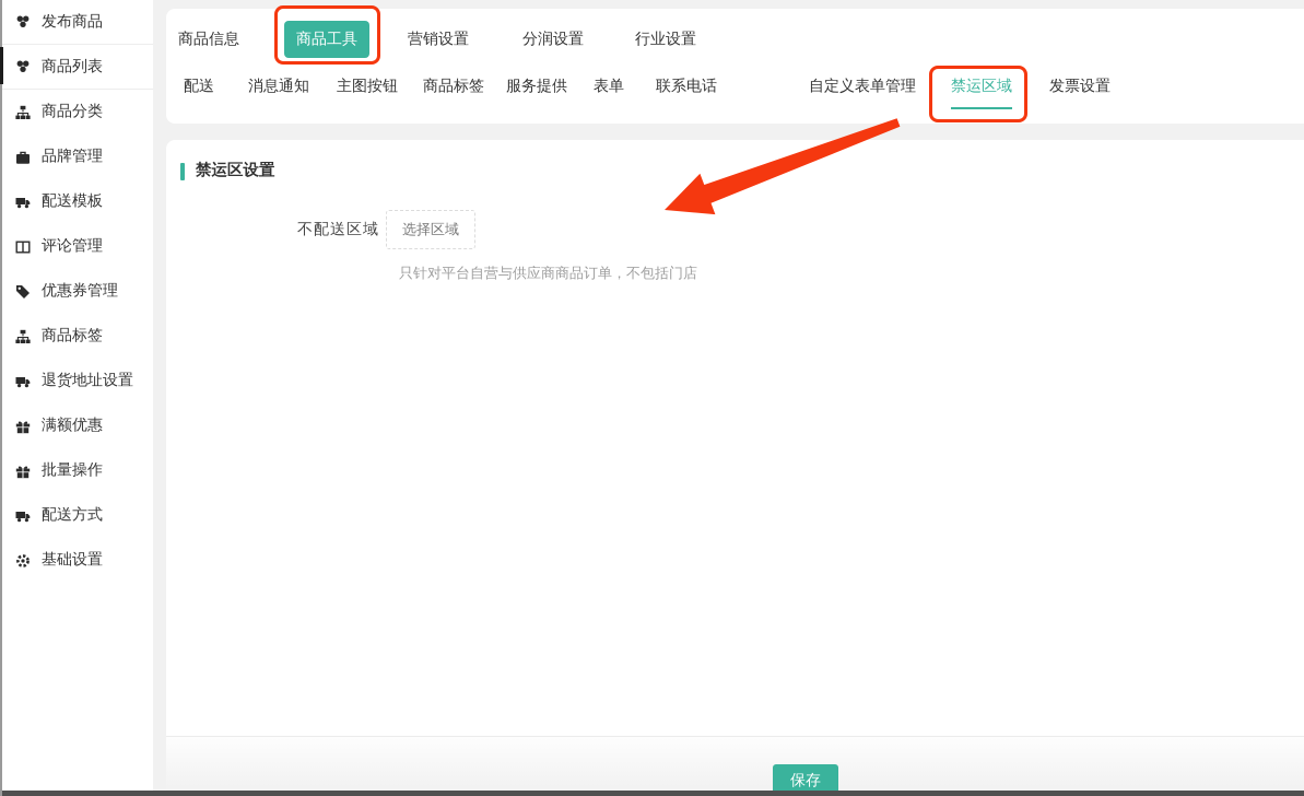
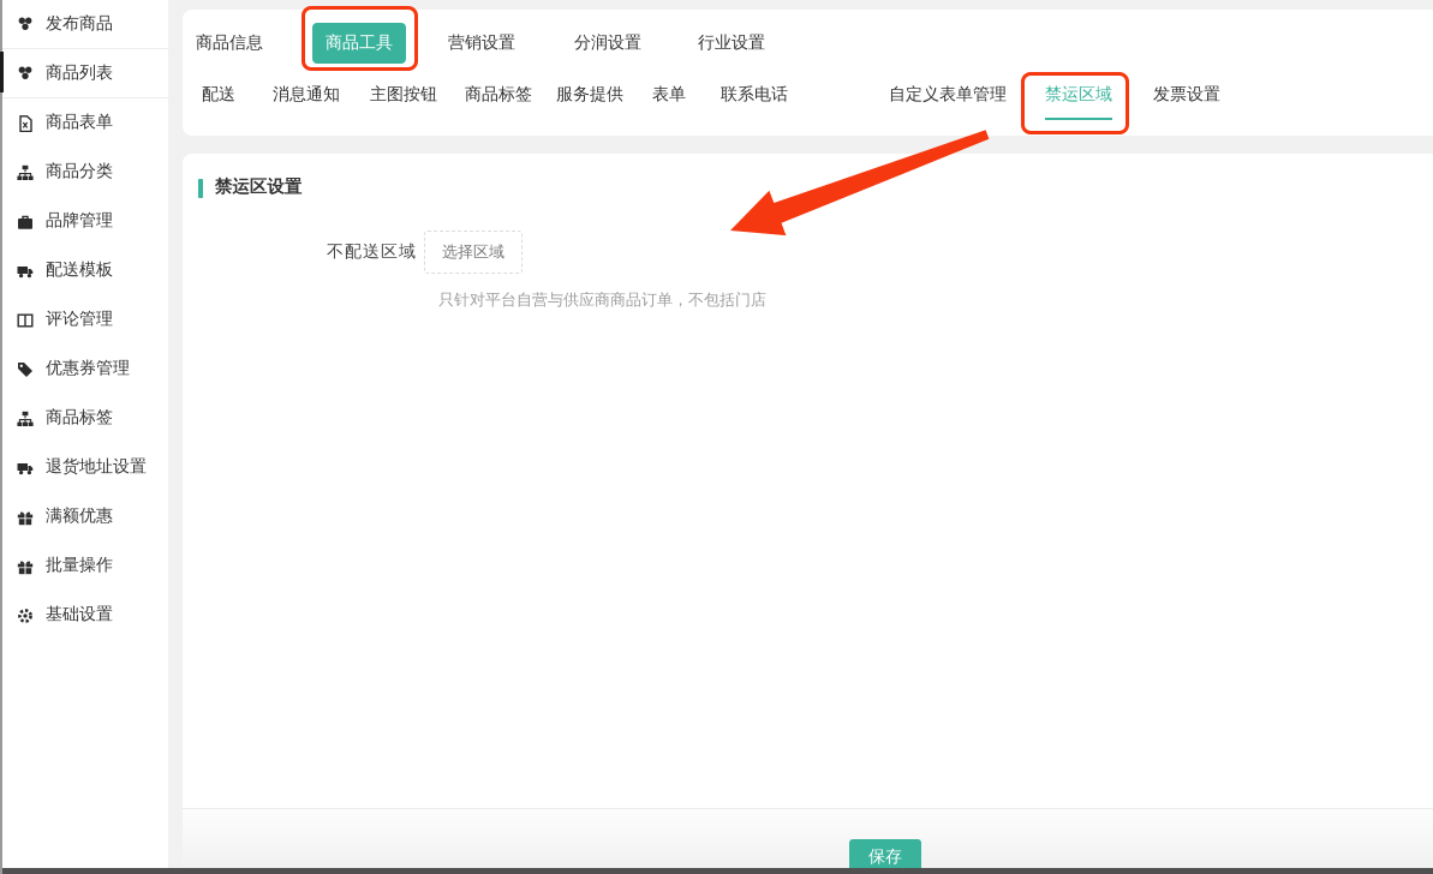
  发布商品
  商品列表
+ 商品表单
  商品分类
  品牌管理
  配送模板
  评论管理
  优惠券管理
  商品标签
  退货地址设置
  满额优惠
  批量操作
- 配送方式
  基础设置
  商品信息
  商品工具
  营销设置
  分润设置
  行业设置
  配送
  消息通知
  主图按钮
  商品标签
  服务提供
  表单
  联系电话
  自定义表单管理
  禁运区域
  发票设置
  禁运区设置
  不配送区域
  选择区域
  只针对平台自营与供应商商品订单，不包括门店
  保存
